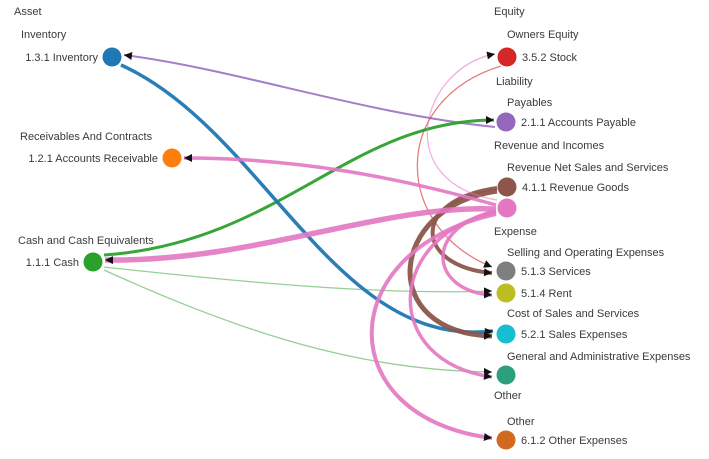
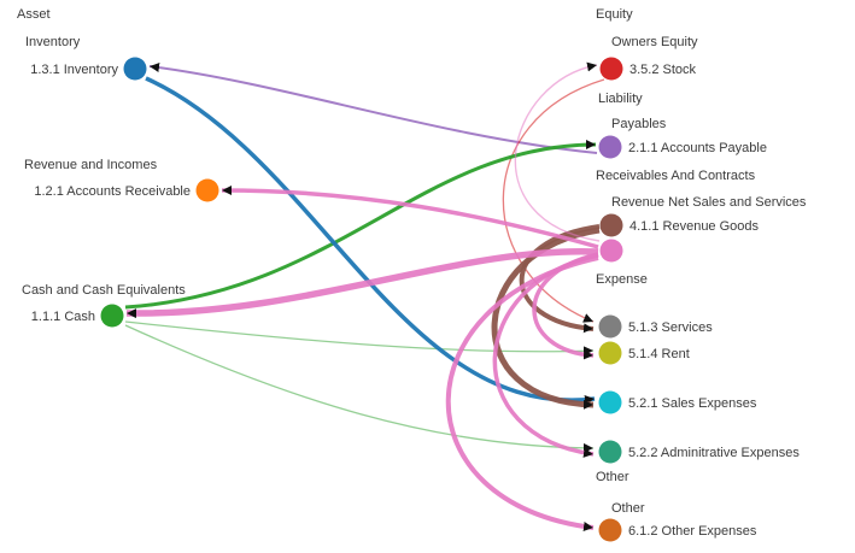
  Asset
  Inventory
- Receivables And Contracts
+ Revenue and Incomes
  Cash and Cash Equivalents
  Equity
  Owners Equity
  Liability
  Payables
- Revenue and Incomes
+ Receivables And Contracts
  Revenue Net Sales and Services
  Expense
- Selling and Operating Expenses
- Cost of Sales and Services
- General and Administrative Expenses
  Other
  Other
  1.3.1 Inventory
  1.2.1 Accounts Receivable
  1.1.1 Cash
  3.5.2 Stock
  2.1.1 Accounts Payable
  4.1.1 Revenue Goods
  5.1.3 Services
  5.1.4 Rent
  5.2.1 Sales Expenses
+ 5.2.2 Adminitrative Expenses
  6.1.2 Other Expenses
